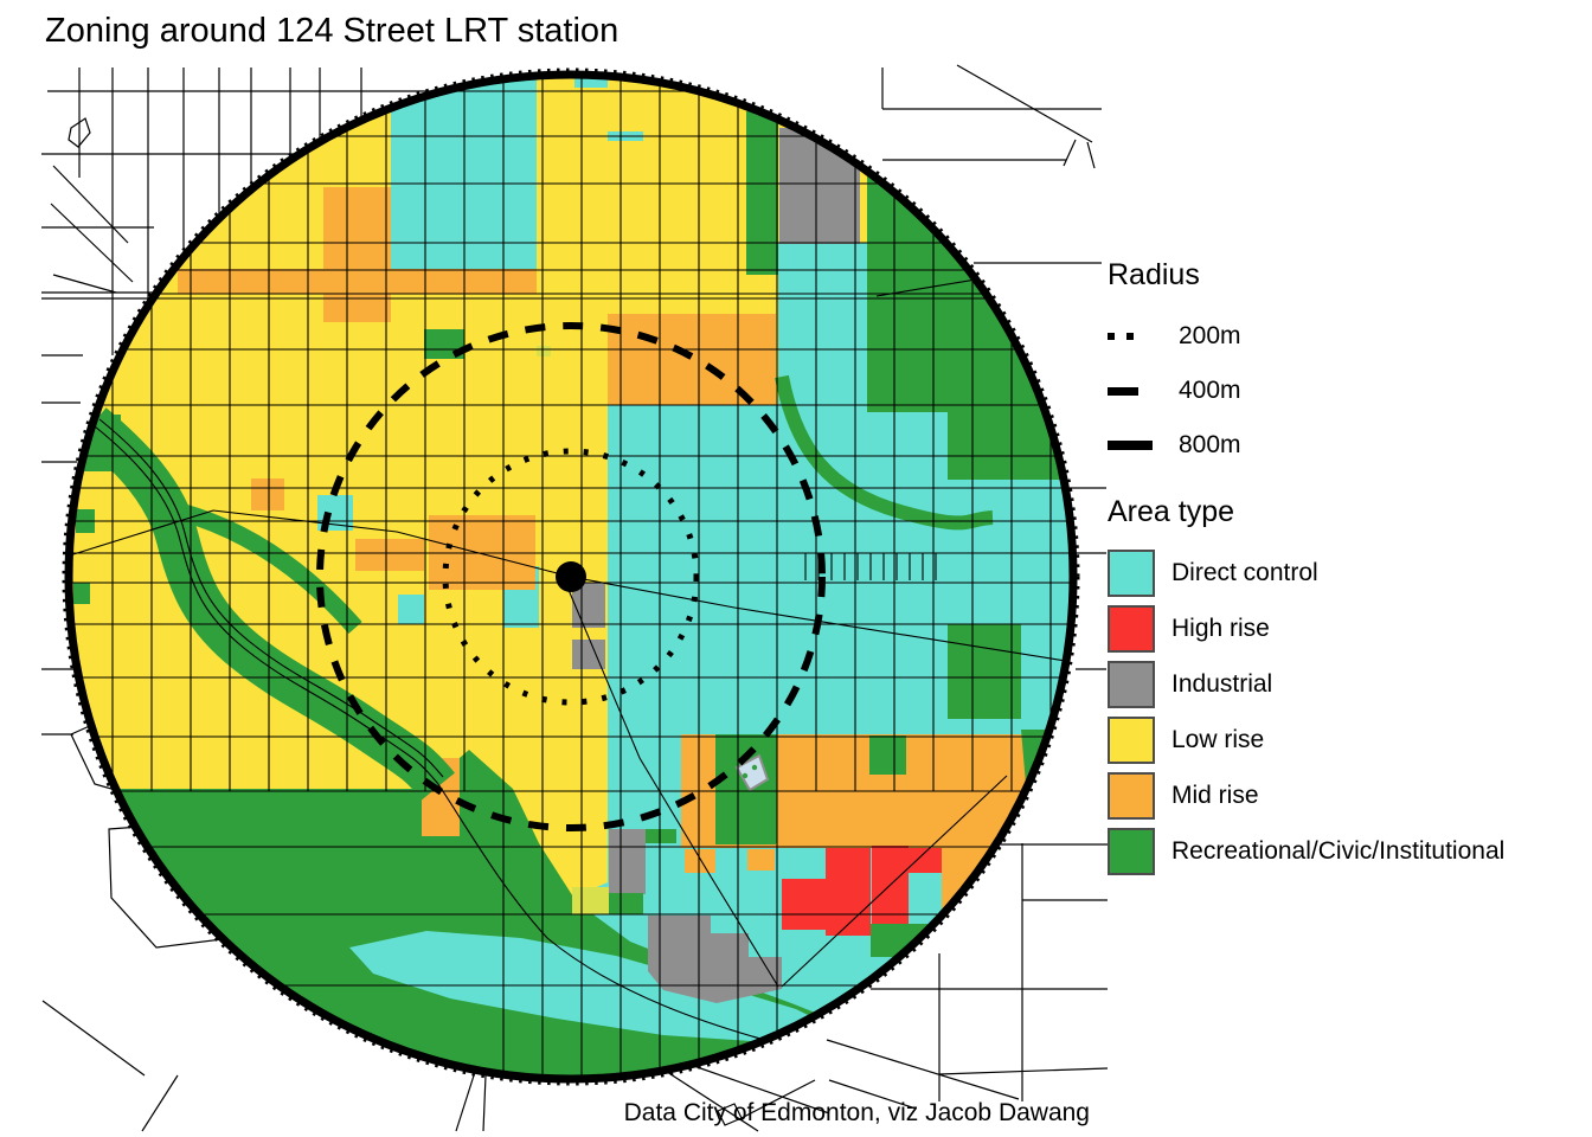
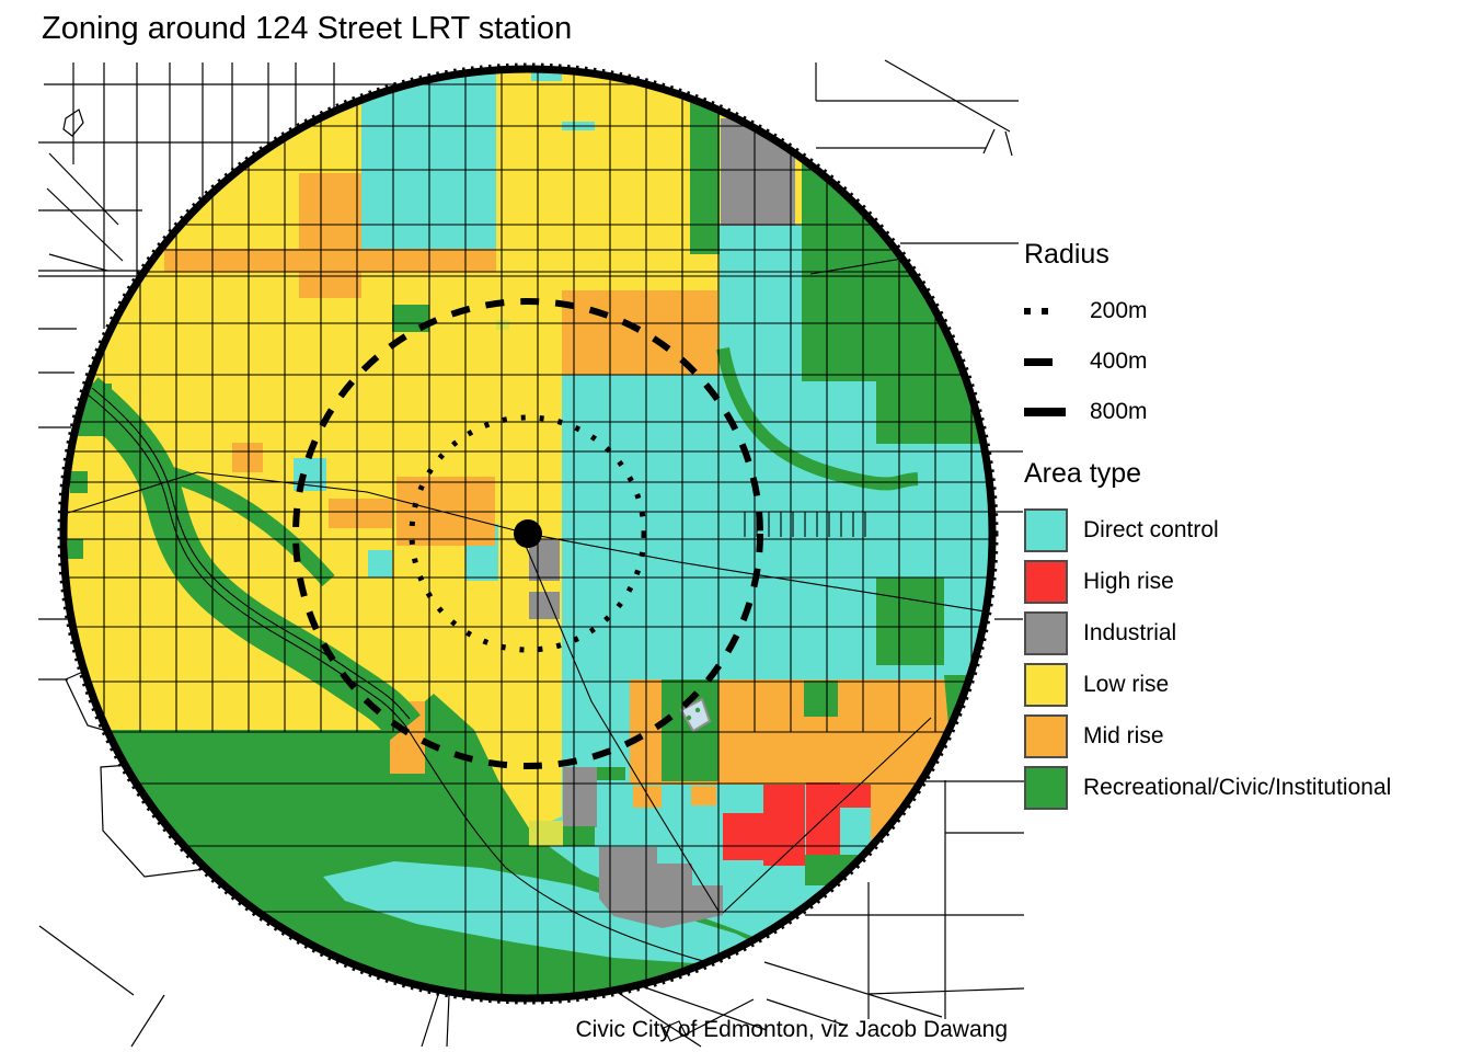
  Zoning around 124 Street LRT station
  Radius
  200m
  400m
  800m
  Area type
  Direct control
  High rise
  Industrial
  Low rise
  Mid rise
  Recreational/Civic/Institutional
- Data City of Edmonton, viz Jacob Dawang
+ Civic City of Edmonton, viz Jacob Dawang
